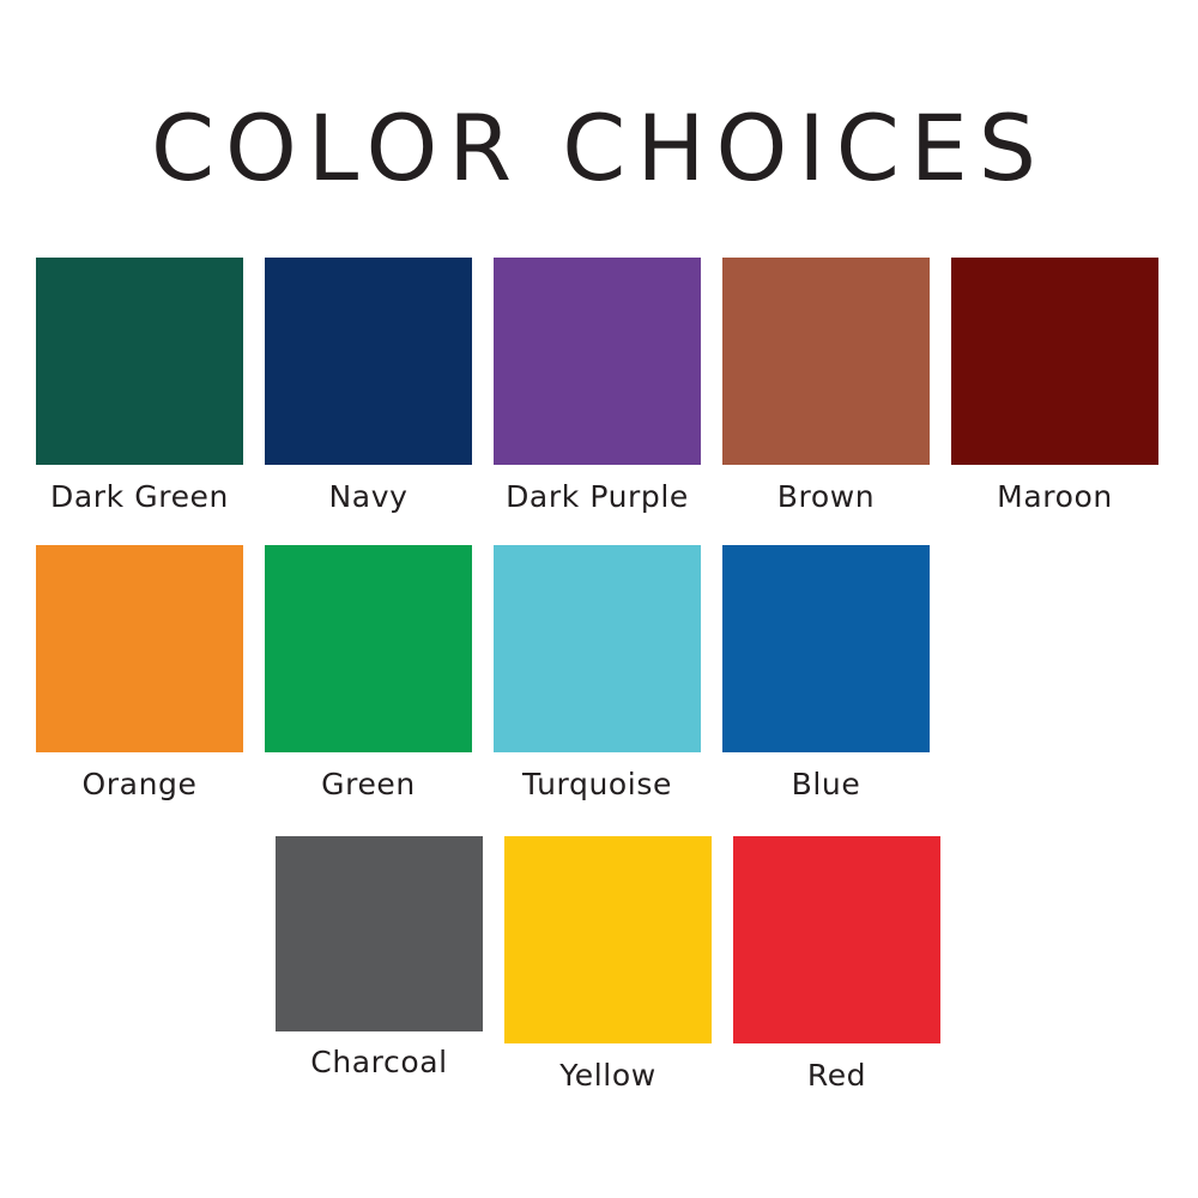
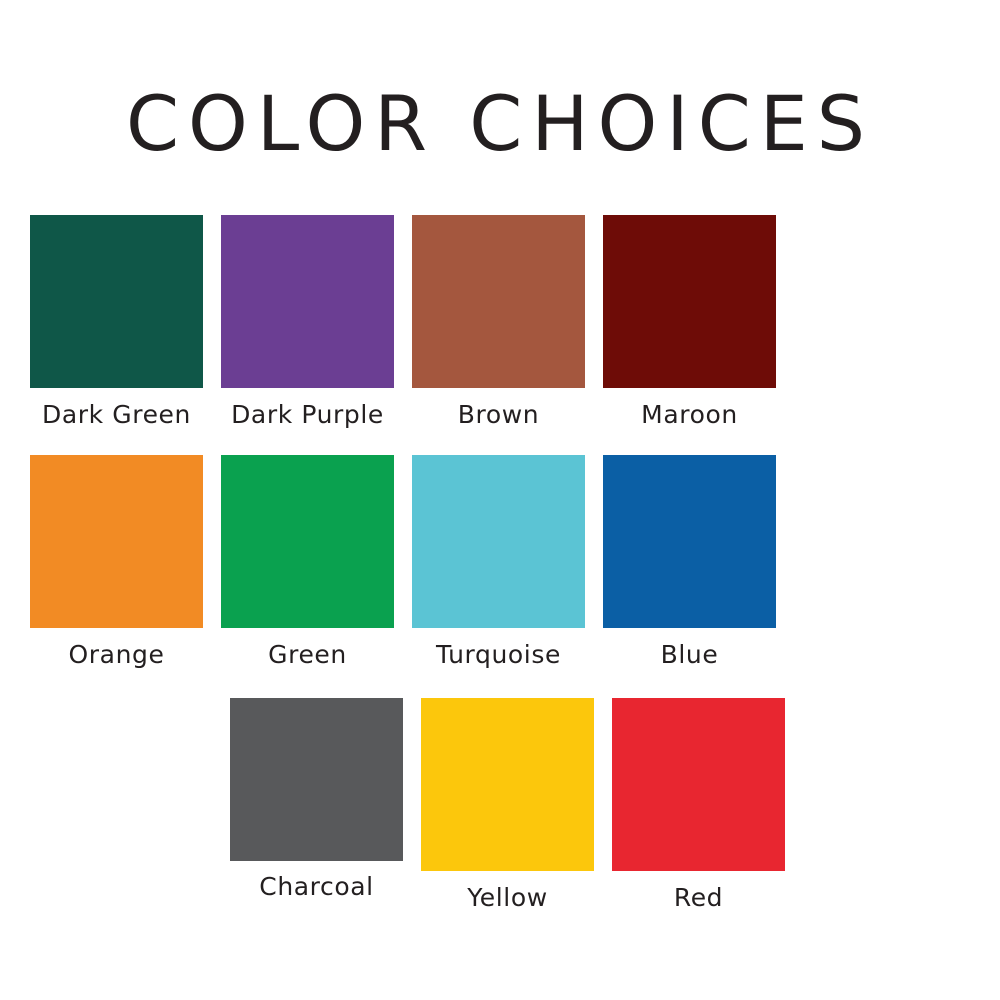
  COLOR CHOICES
  Dark Green
- Navy
  Dark Purple
  Brown
  Maroon
  Orange
  Green
  Turquoise
  Blue
  Charcoal
  Yellow
  Red
